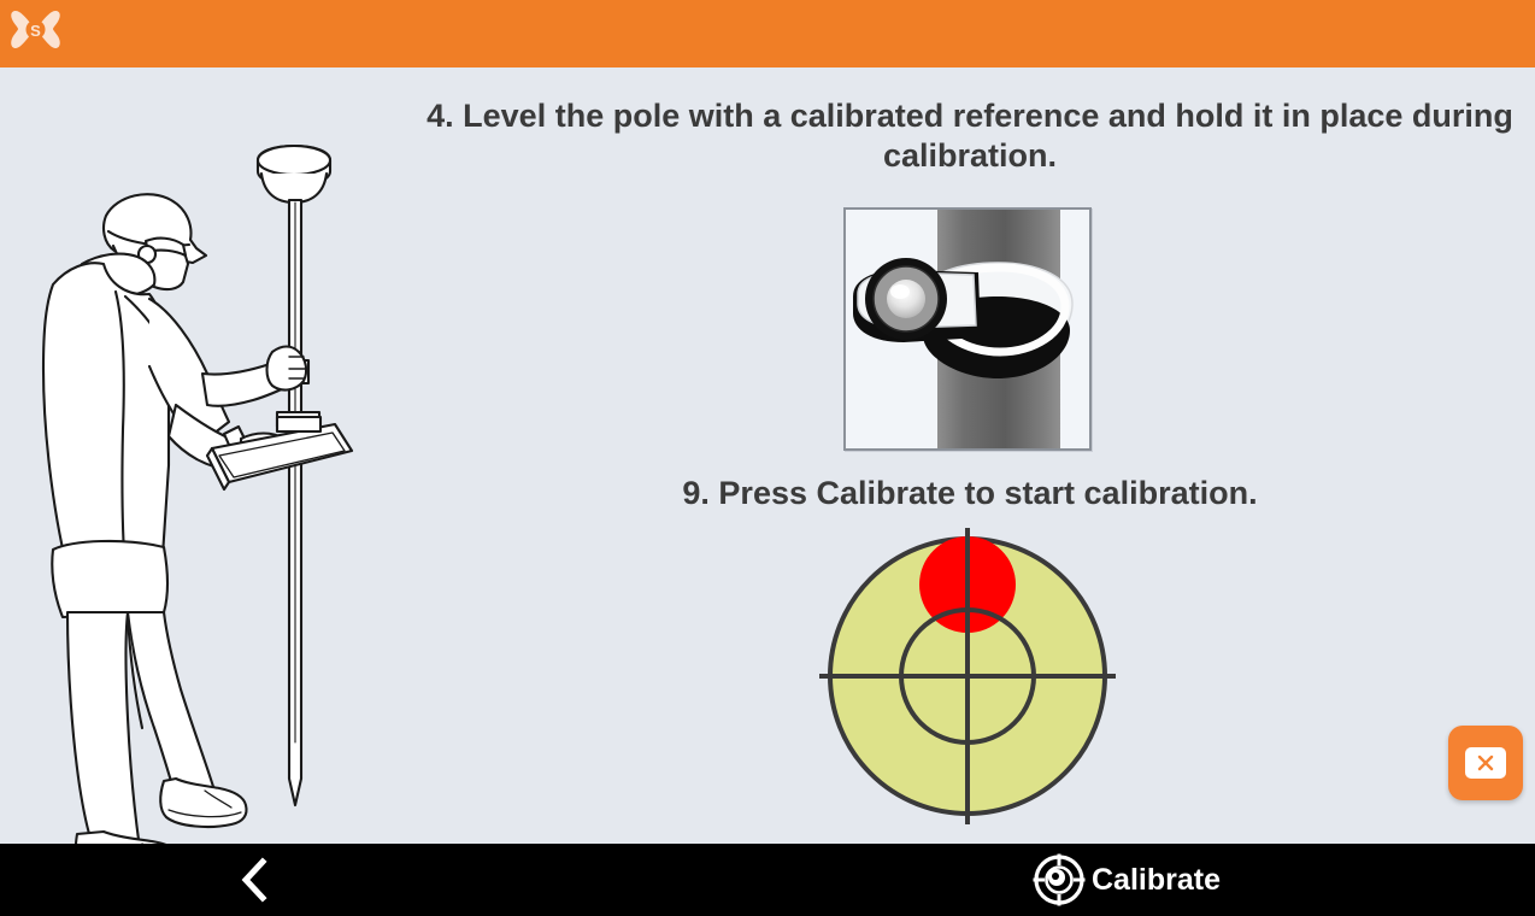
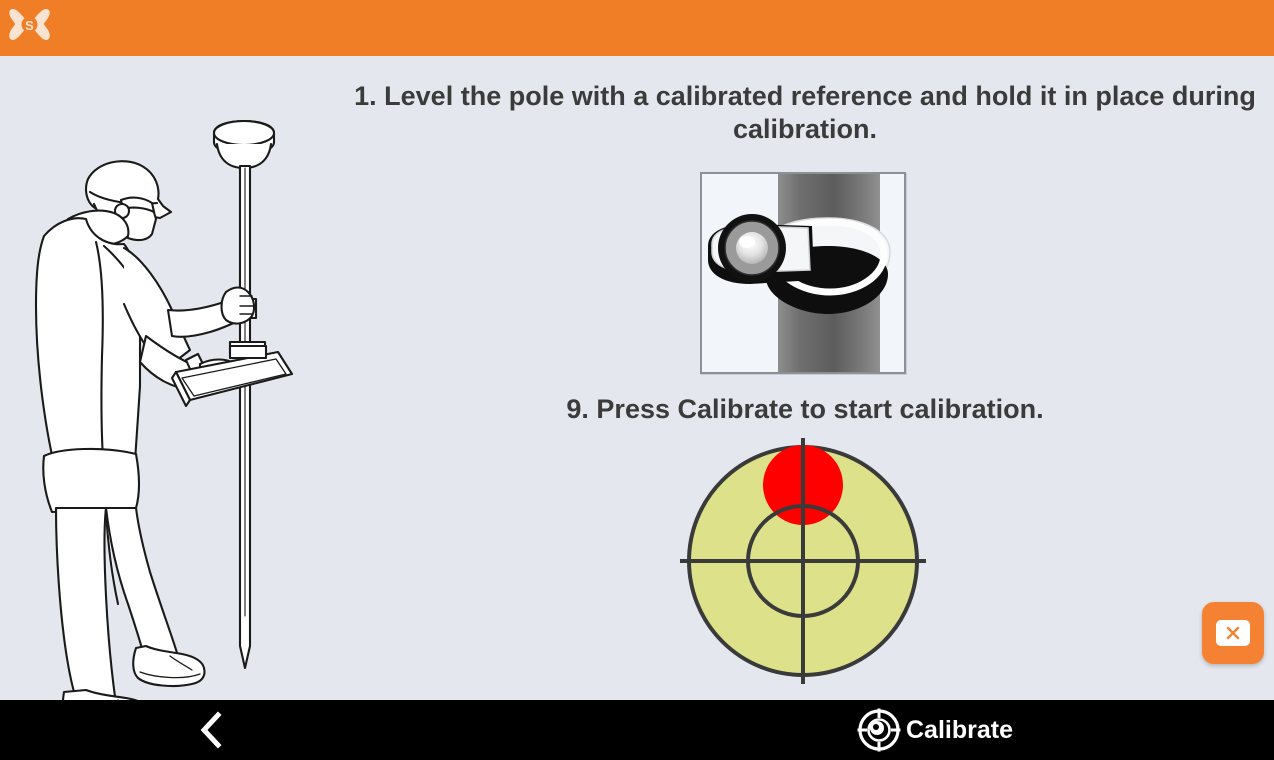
  S
- 4. Level the pole with a calibrated reference and hold it in place during calibration.
+ 1. Level the pole with a calibrated reference and hold it in place during calibration.
  9. Press Calibrate to start calibration.
  Calibrate
